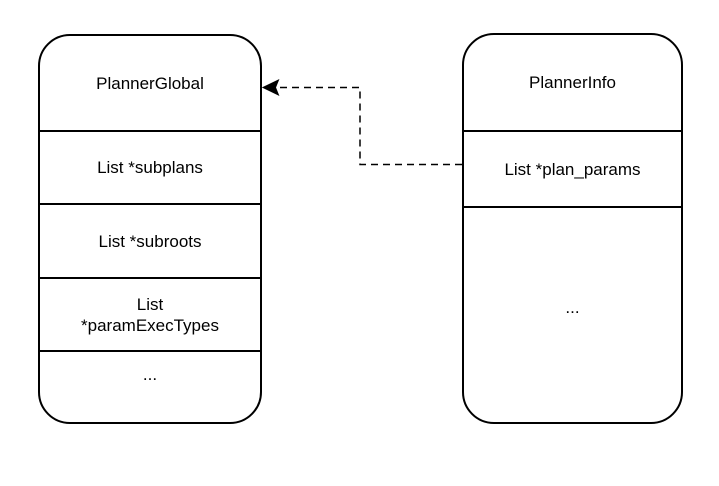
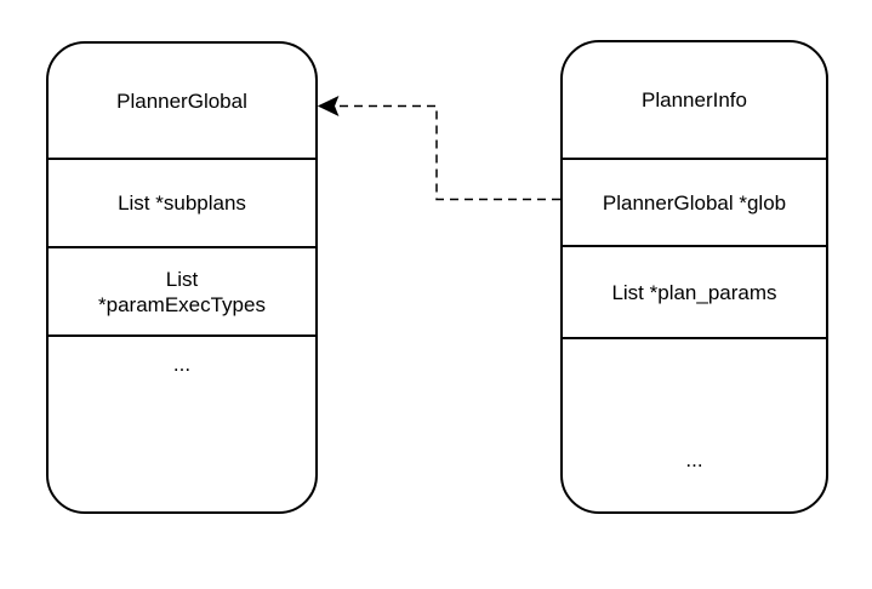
  PlannerGlobal
  List *subplans
- List *subroots
  List
  *paramExecTypes
  ...
  PlannerInfo
+ PlannerGlobal *glob
  List *plan_params
  ...
